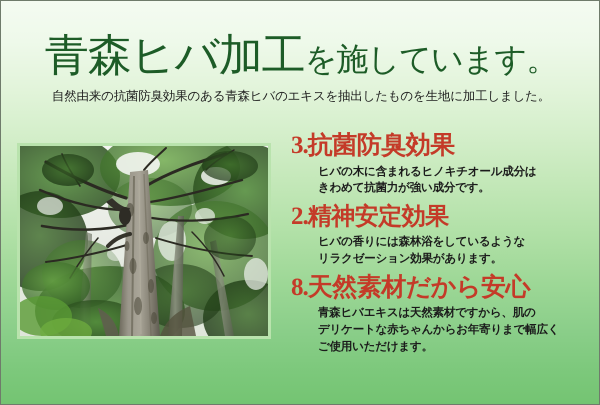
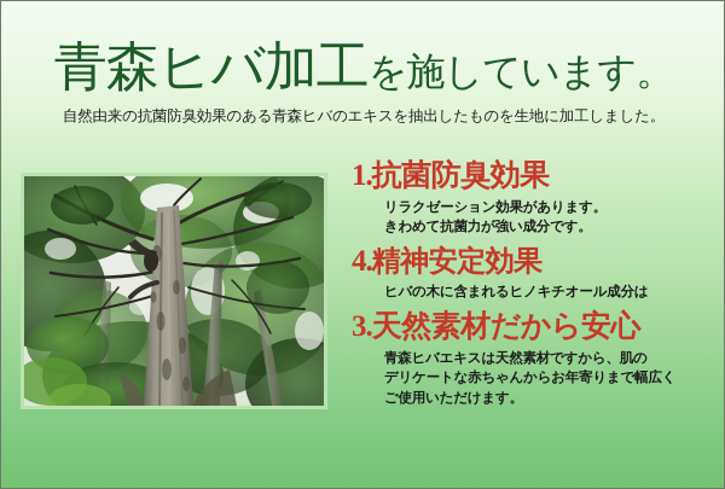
  青森ヒバ加工を施しています。
  自然由来の抗菌防臭効果のある青森ヒバのエキスを抽出したものを生地に加工しました。
- 3.抗菌防臭効果
+ 1.抗菌防臭効果
- ヒバの木に含まれるヒノキチオール成分は
+ リラクゼーション効果があります。
  きわめて抗菌力が強い成分です。
- 2.精神安定効果
+ 4.精神安定効果
- ヒバの香りには森林浴をしているような
- リラクゼーション効果があります。
+ ヒバの木に含まれるヒノキチオール成分は
- 8.天然素材だから安心
+ 3.天然素材だから安心
  青森ヒバエキスは天然素材ですから、肌の
  デリケートな赤ちゃんからお年寄りまで幅広く
  ご使用いただけます。
